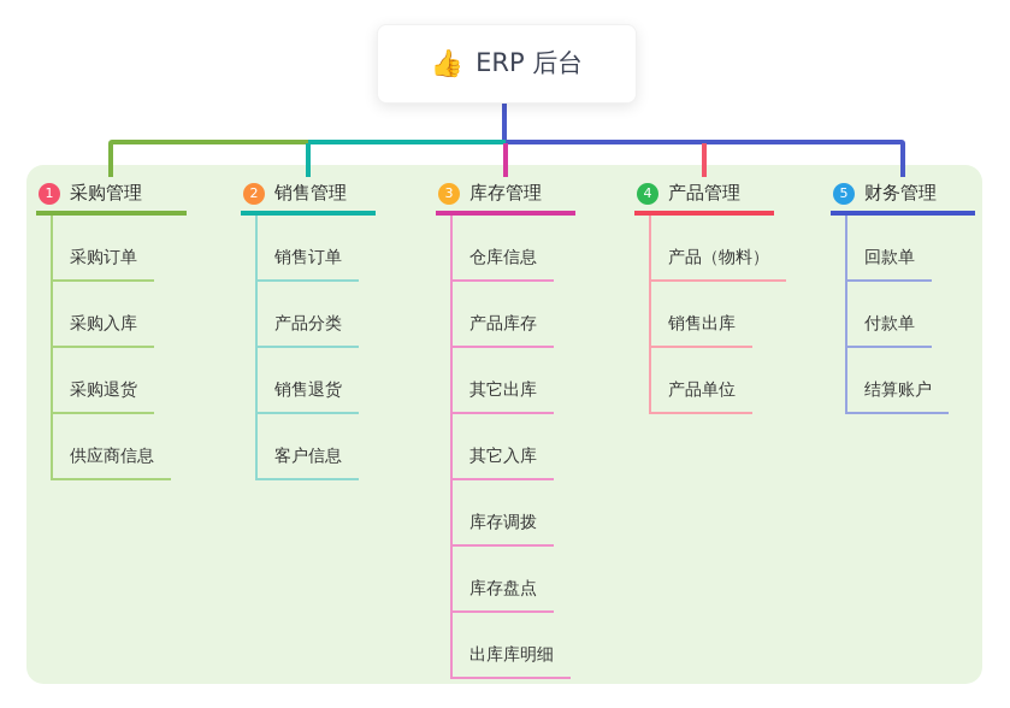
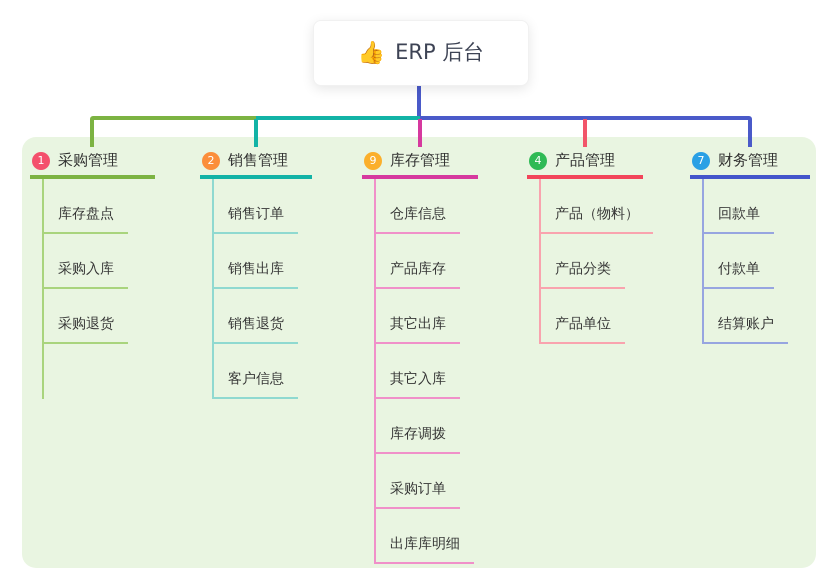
  👍
  ERP 后台
  1
  采购管理
- 采购订单
+ 库存盘点
  采购入库
  采购退货
- 供应商信息
  2
  销售管理
  销售订单
- 产品分类
+ 销售出库
  销售退货
  客户信息
- 3
+ 9
  库存管理
  仓库信息
  产品库存
  其它出库
  其它入库
  库存调拨
- 库存盘点
+ 采购订单
  出库库明细
  4
  产品管理
  产品（物料）
- 销售出库
+ 产品分类
  产品单位
- 5
+ 7
  财务管理
  回款单
  付款单
  结算账户
